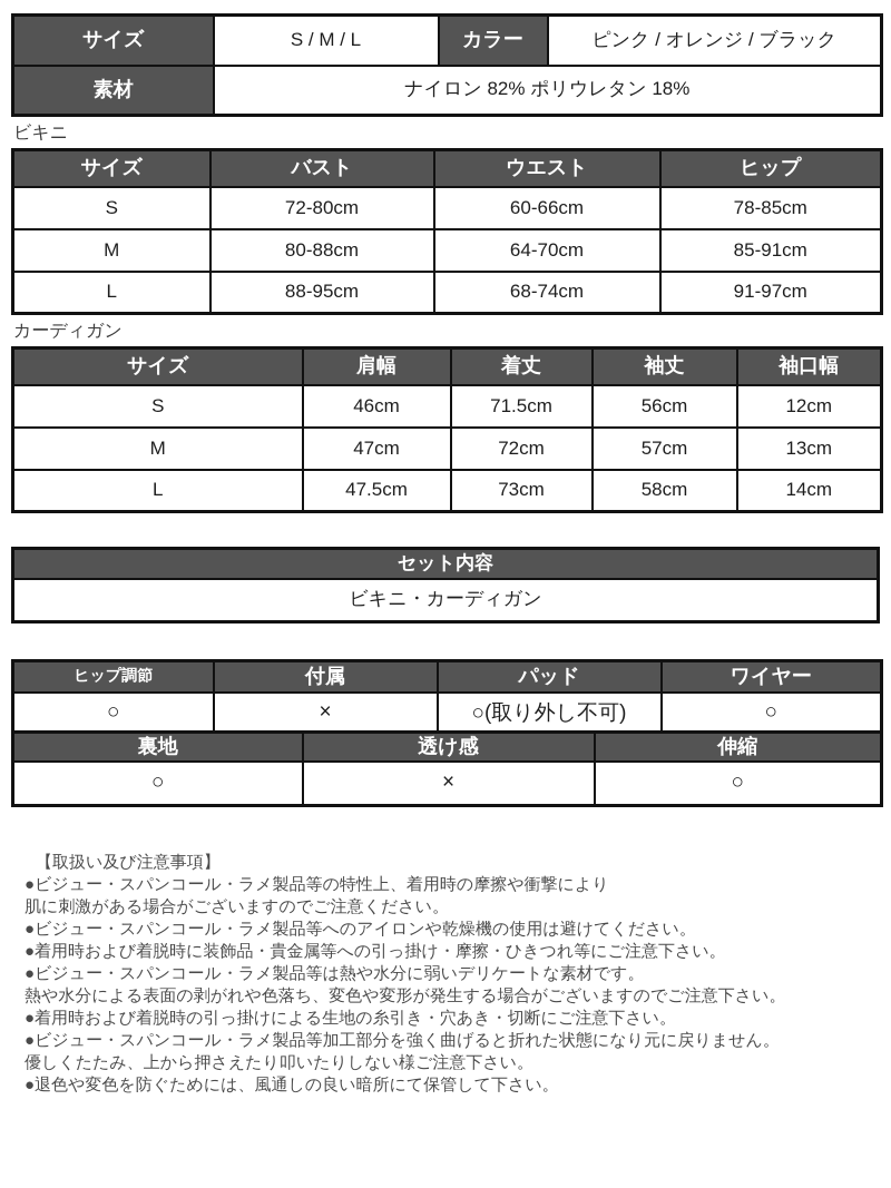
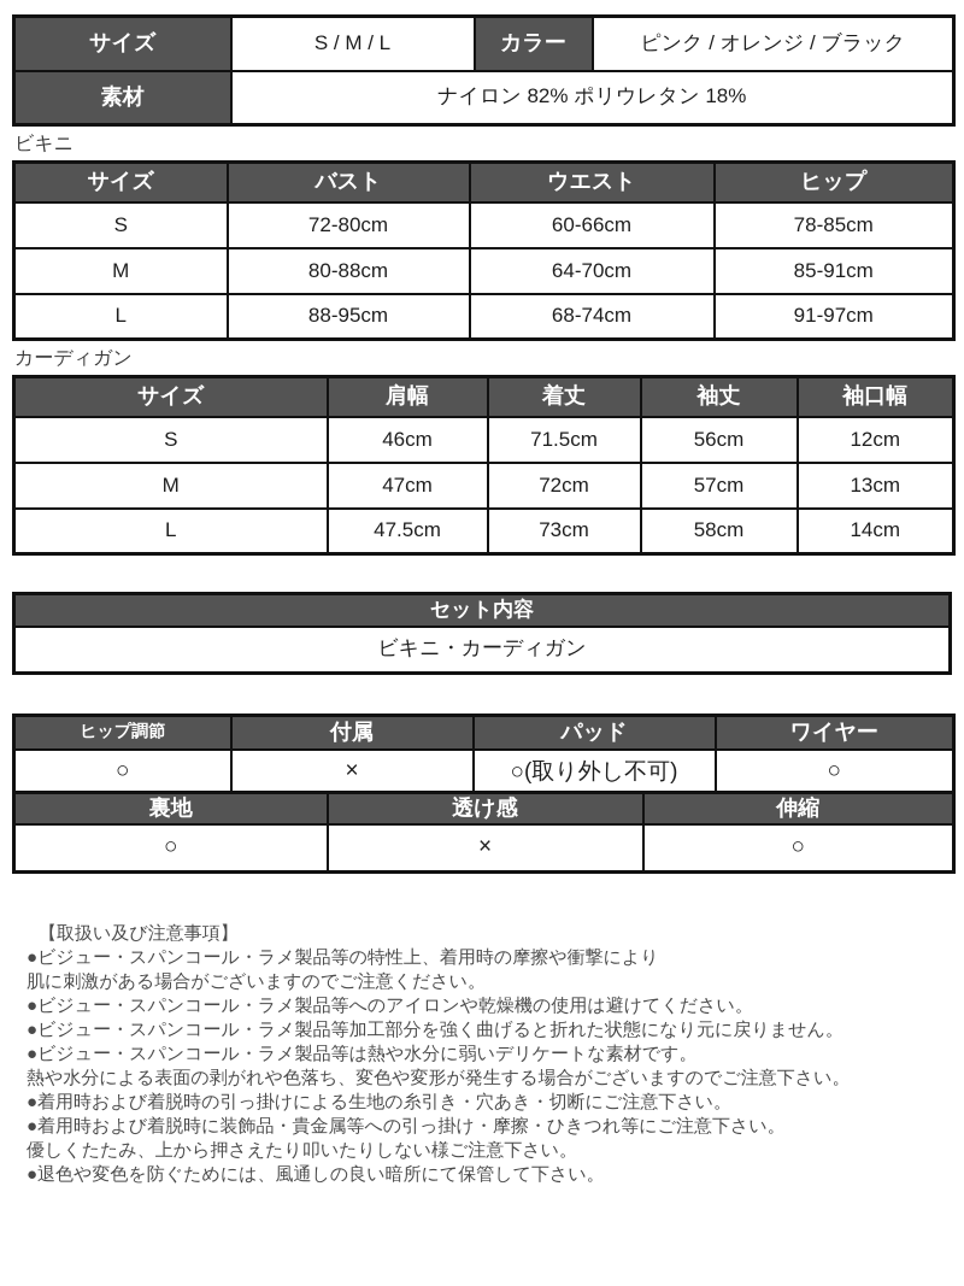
  サイズ	S / M / L	カラー	ピンク / オレンジ / ブラック
  素材	ナイロン 82% ポリウレタン 18%
  ビキニ
  サイズ	バスト	ウエスト	ヒップ
  S	72-80cm	60-66cm	78-85cm
  M	80-88cm	64-70cm	85-91cm
  L	88-95cm	68-74cm	91-97cm
  カーディガン
  サイズ	肩幅	着丈	袖丈	袖口幅
  S	46cm	71.5cm	56cm	12cm
  M	47cm	72cm	57cm	13cm
  L	47.5cm	73cm	58cm	14cm
  セット内容
  ビキニ・カーディガン
  ヒップ調節	付属	パッド	ワイヤー
  ○	×	○(取り外し不可)	○
  裏地	透け感	伸縮
  ○	×	○
  【取扱い及び注意事項】
  ●ビジュー・スパンコール・ラメ製品等の特性上、着用時の摩擦や衝撃により
  肌に刺激がある場合がございますのでご注意ください。
  ●ビジュー・スパンコール・ラメ製品等へのアイロンや乾燥機の使用は避けてください。
- ●着用時および着脱時に装飾品・貴金属等への引っ掛け・摩擦・ひきつれ等にご注意下さい。
+ ●ビジュー・スパンコール・ラメ製品等加工部分を強く曲げると折れた状態になり元に戻りません。
  ●ビジュー・スパンコール・ラメ製品等は熱や水分に弱いデリケートな素材です。
  熱や水分による表面の剥がれや色落ち、変色や変形が発生する場合がございますのでご注意下さい。
  ●着用時および着脱時の引っ掛けによる生地の糸引き・穴あき・切断にご注意下さい。
- ●ビジュー・スパンコール・ラメ製品等加工部分を強く曲げると折れた状態になり元に戻りません。
+ ●着用時および着脱時に装飾品・貴金属等への引っ掛け・摩擦・ひきつれ等にご注意下さい。
  優しくたたみ、上から押さえたり叩いたりしない様ご注意下さい。
  ●退色や変色を防ぐためには、風通しの良い暗所にて保管して下さい。
